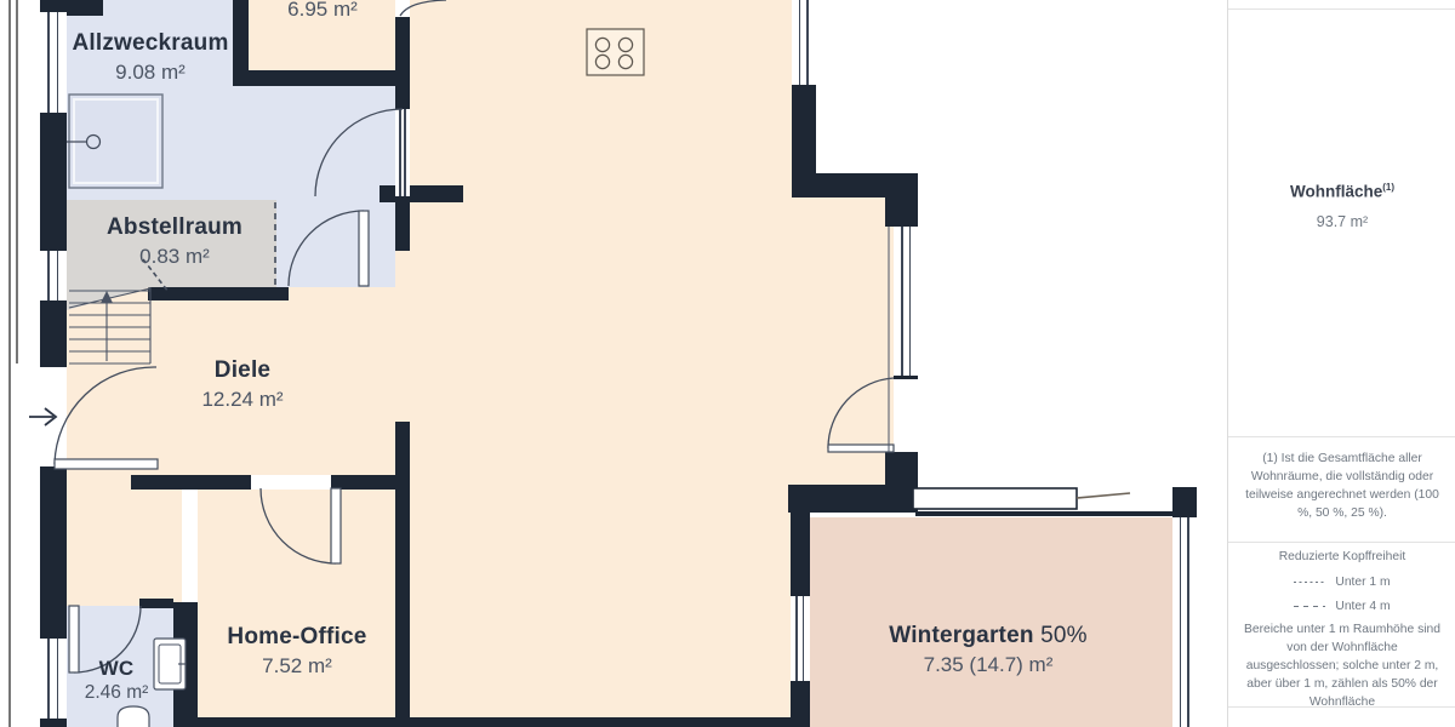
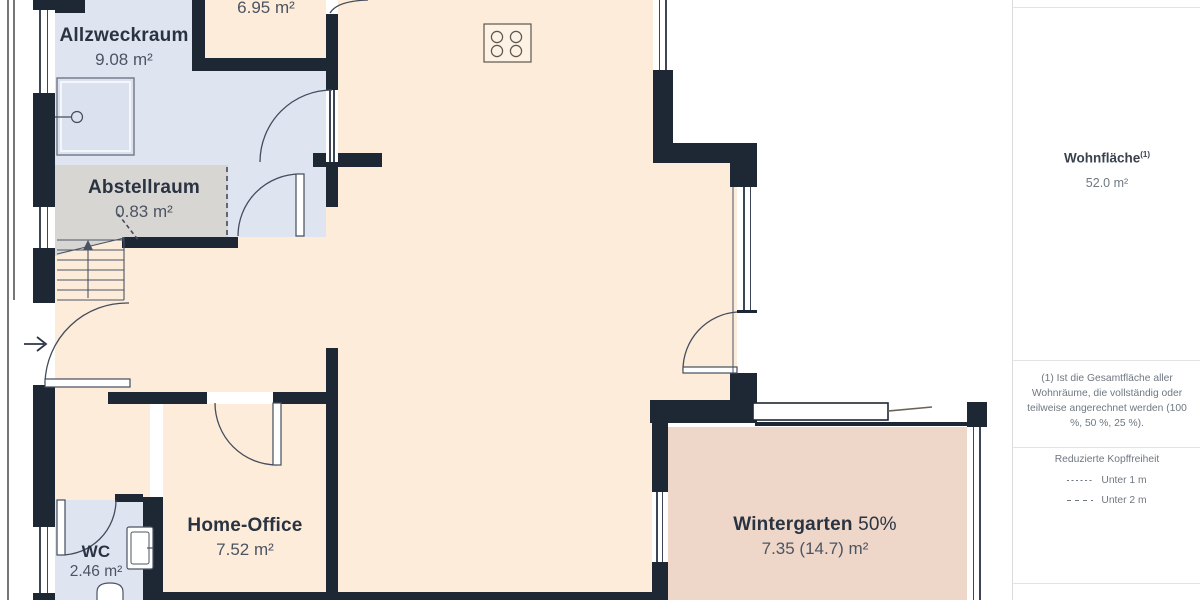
  Allzweckraum
  9.08 m²
  6.95 m²
  Abstellraum
  0.83 m²
- Diele
- 12.24 m²
  Home-Office
  7.52 m²
  WC
  2.46 m²
  Wintergarten 50%
  7.35 (14.7) m²
  Wohnfläche(1)
- 93.7 m²
+ 52.0 m²
  (1) Ist die Gesamtfläche aller Wohnräume, die vollständig oder teilweise angerechnet werden (100 %, 50 %, 25 %).
  Reduzierte Kopffreiheit
  Unter 1 m
- Unter 4 m
+ Unter 2 m
- Bereiche unter 1 m Raumhöhe sind von der Wohnfläche ausgeschlossen; solche unter 2 m, aber über 1 m, zählen als 50% der Wohnfläche
